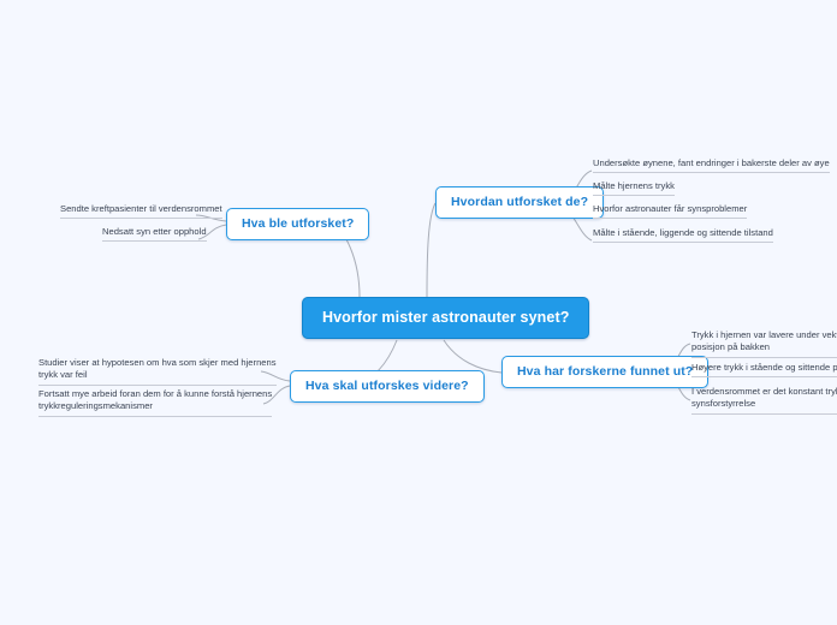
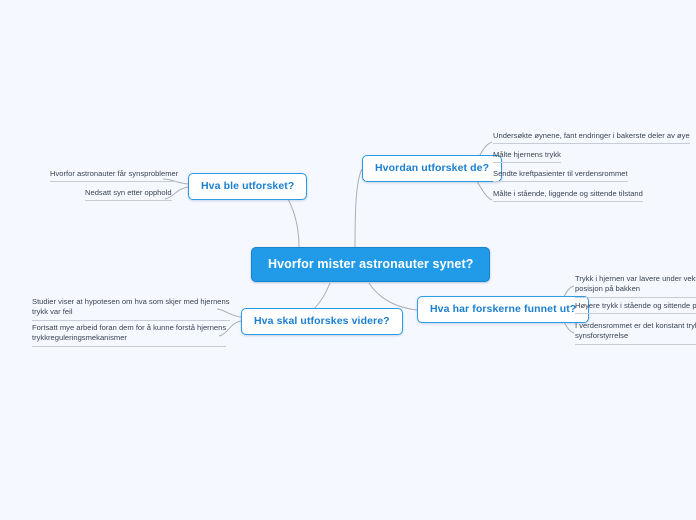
  Hvorfor mister astronauter synet?
  Hva ble utforsket?
- Sendte kreftpasienter til verdensrommet
+ Hvorfor astronauter får synsproblemer
  Nedsatt syn etter opphold
  Hvordan utforsket de?
  Undersøkte øynene, fant endringer i bakerste deler av øye
  Målte hjernens trykk
- Hvorfor astronauter får synsproblemer
+ Sendte kreftpasienter til verdensrommet
  Målte i stående, liggende og sittende tilstand
  Hva har forskerne funnet ut?
  Trykk i hjernen var lavere under vek
  posisjon på bakken
  Høyere trykk i stående og sittende p
  I verdensrommet er det konstant try
  synsforstyrrelse
  Hva skal utforskes videre?
  Studier viser at hypotesen om hva som skjer med hjernens
  trykk var feil
  Fortsatt mye arbeid foran dem for å kunne forstå hjernens
  trykkreguleringsmekanismer
